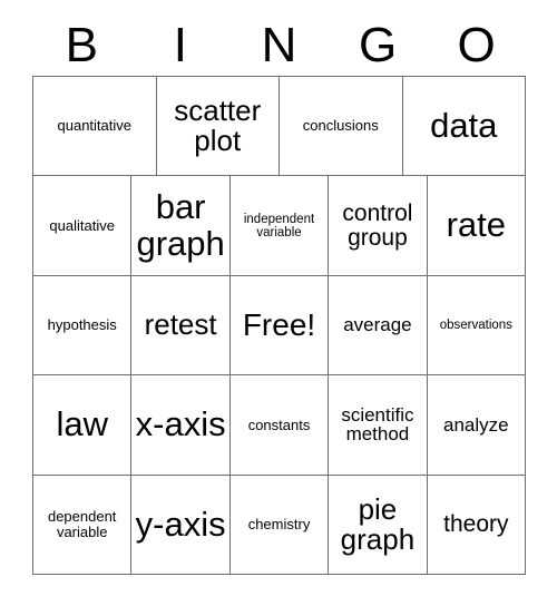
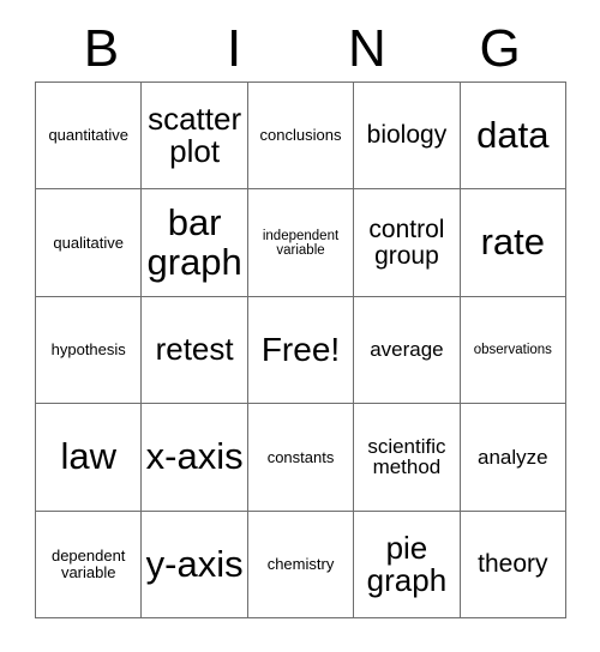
  B
  I
  N
  G
- O
  quantitative
  scatter plot
  conclusions
+ biology
  data
  qualitative
  bar graph
  independent variable
  control group
  rate
  hypothesis
  retest
  Free!
  average
  observations
  law
  x-axis
  constants
  scientific method
  analyze
  dependent variable
  y-axis
  chemistry
  pie graph
  theory
